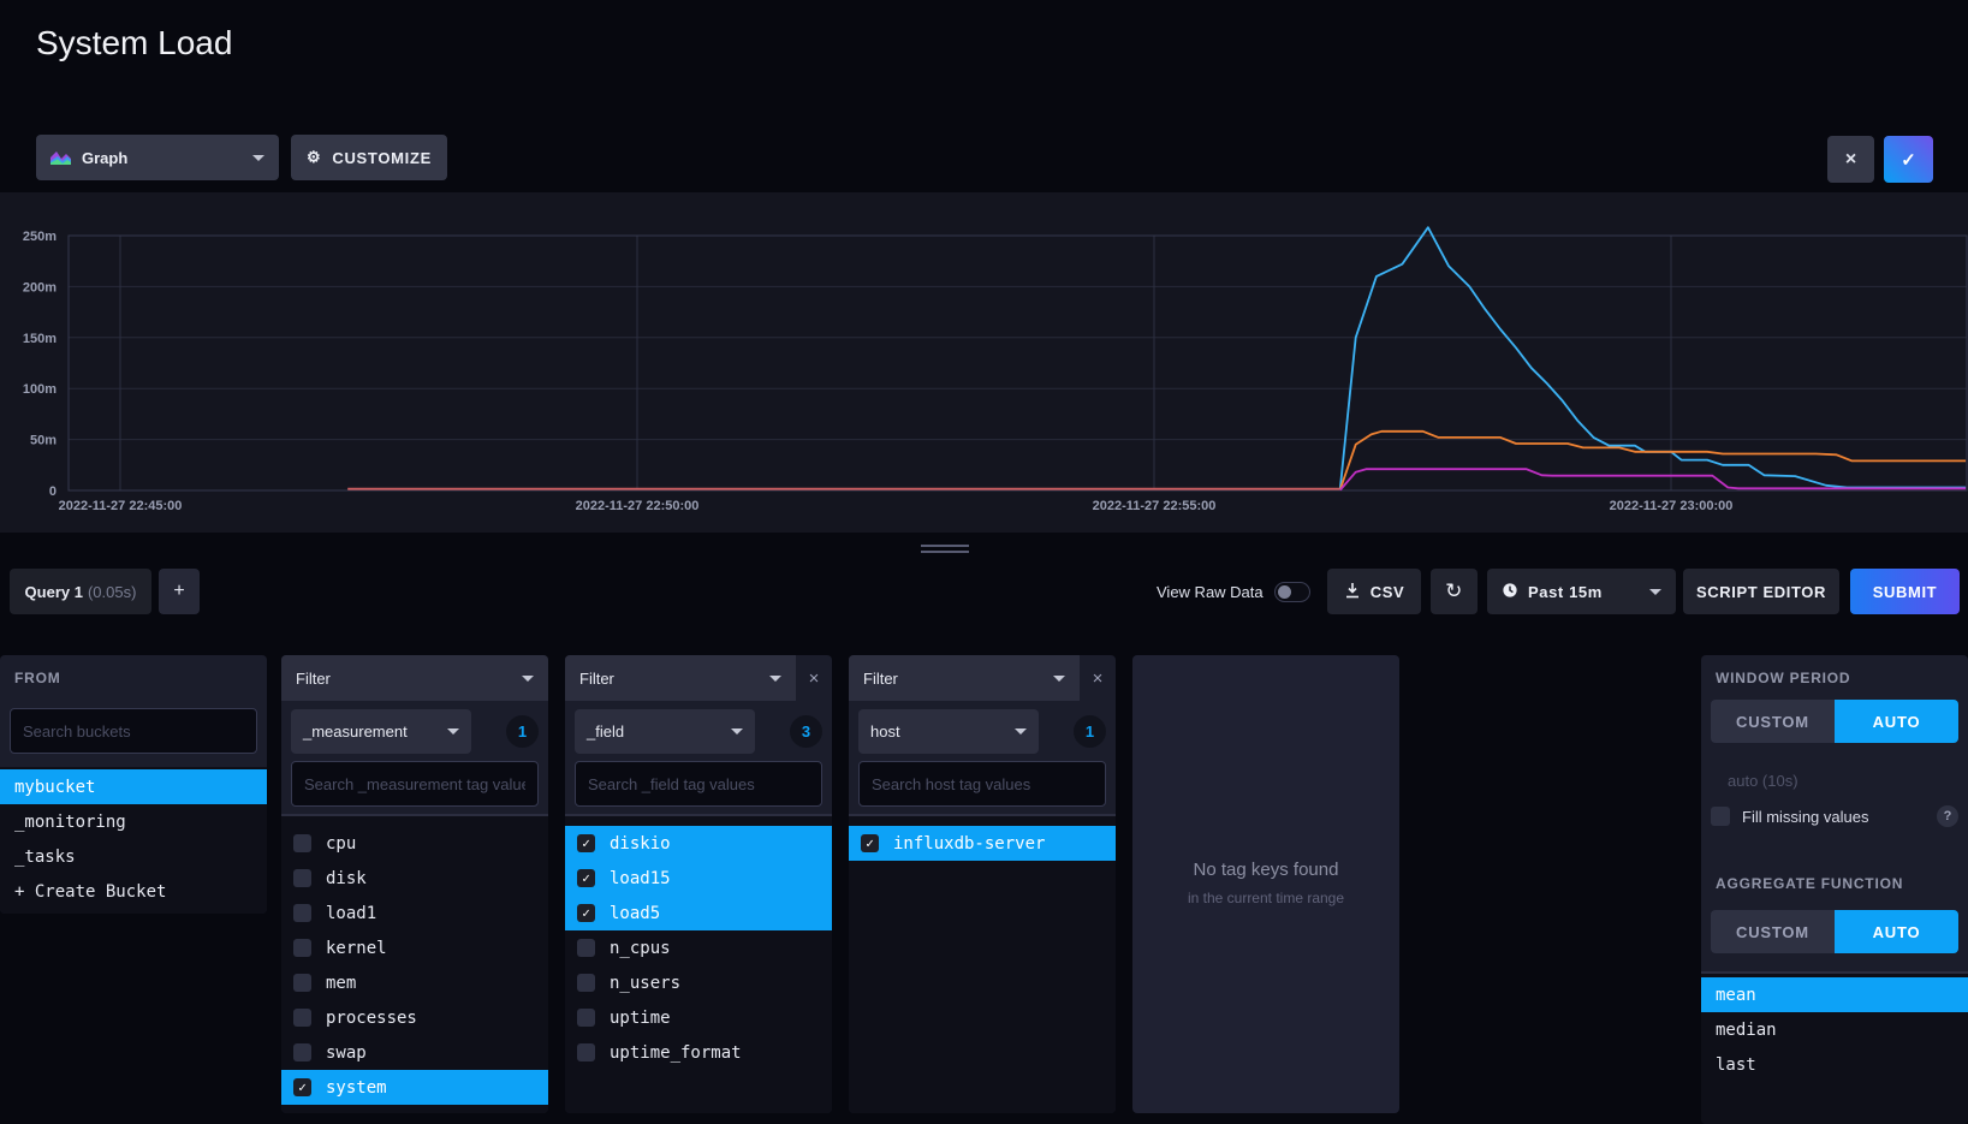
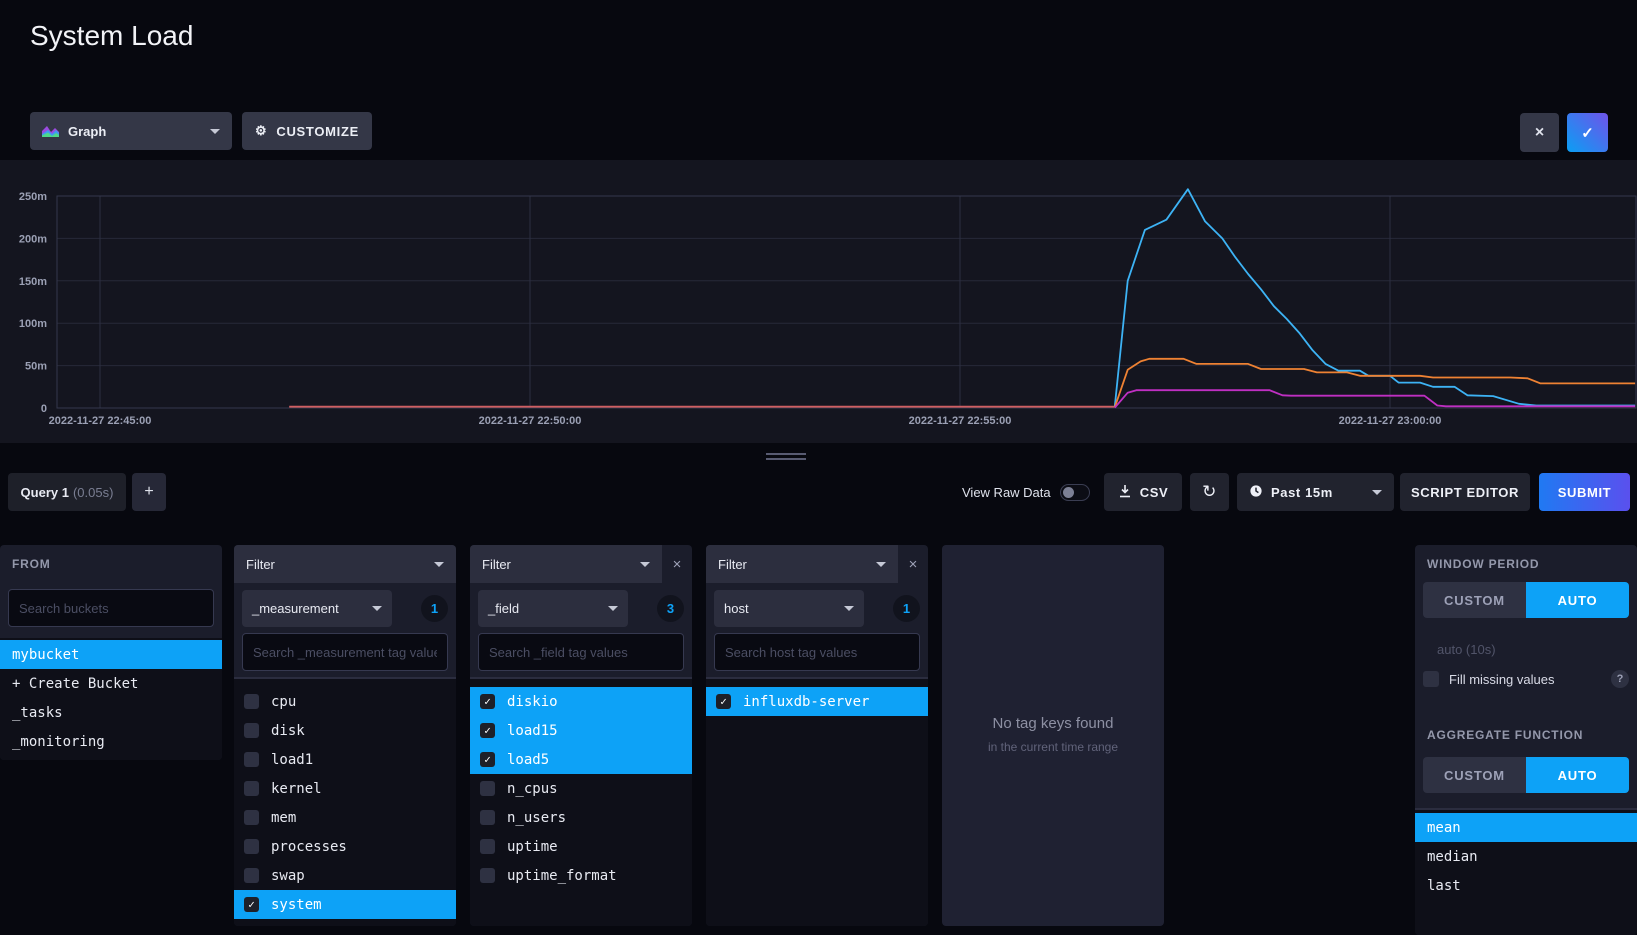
  System Load
  Graph
  ⚙
  CUSTOMIZE
  ×
  ✓
  0
  50m
  100m
  150m
  200m
  250m
  2022-11-27 22:45:00
  2022-11-27 22:50:00
  2022-11-27 22:55:00
  2022-11-27 23:00:00
  Query 1
  (0.05s)
  +
  View Raw Data
  CSV
  ↻
  Past 15m
  SCRIPT EDITOR
  SUBMIT
  FROM
  Search buckets
  mybucket
- _monitoring
+ + Create Bucket
  _tasks
- + Create Bucket
+ _monitoring
  Filter
  _measurement
  1
  Search _measurement tag valu
  cpu
  disk
  load1
  kernel
  mem
  processes
  swap
  ✓
  system
  Filter
  ×
  _field
  3
  Search _field tag values
  ✓
  diskio
  ✓
  load15
  ✓
  load5
  n_cpus
  n_users
  uptime
  uptime_format
  Filter
  ×
  host
  1
  Search host tag values
  ✓
  influxdb-server
  No tag keys found
  in the current time range
  WINDOW PERIOD
  CUSTOM
  AUTO
  auto (10s)
  Fill missing values
  ?
  AGGREGATE FUNCTION
  CUSTOM
  AUTO
  mean
  median
  last
